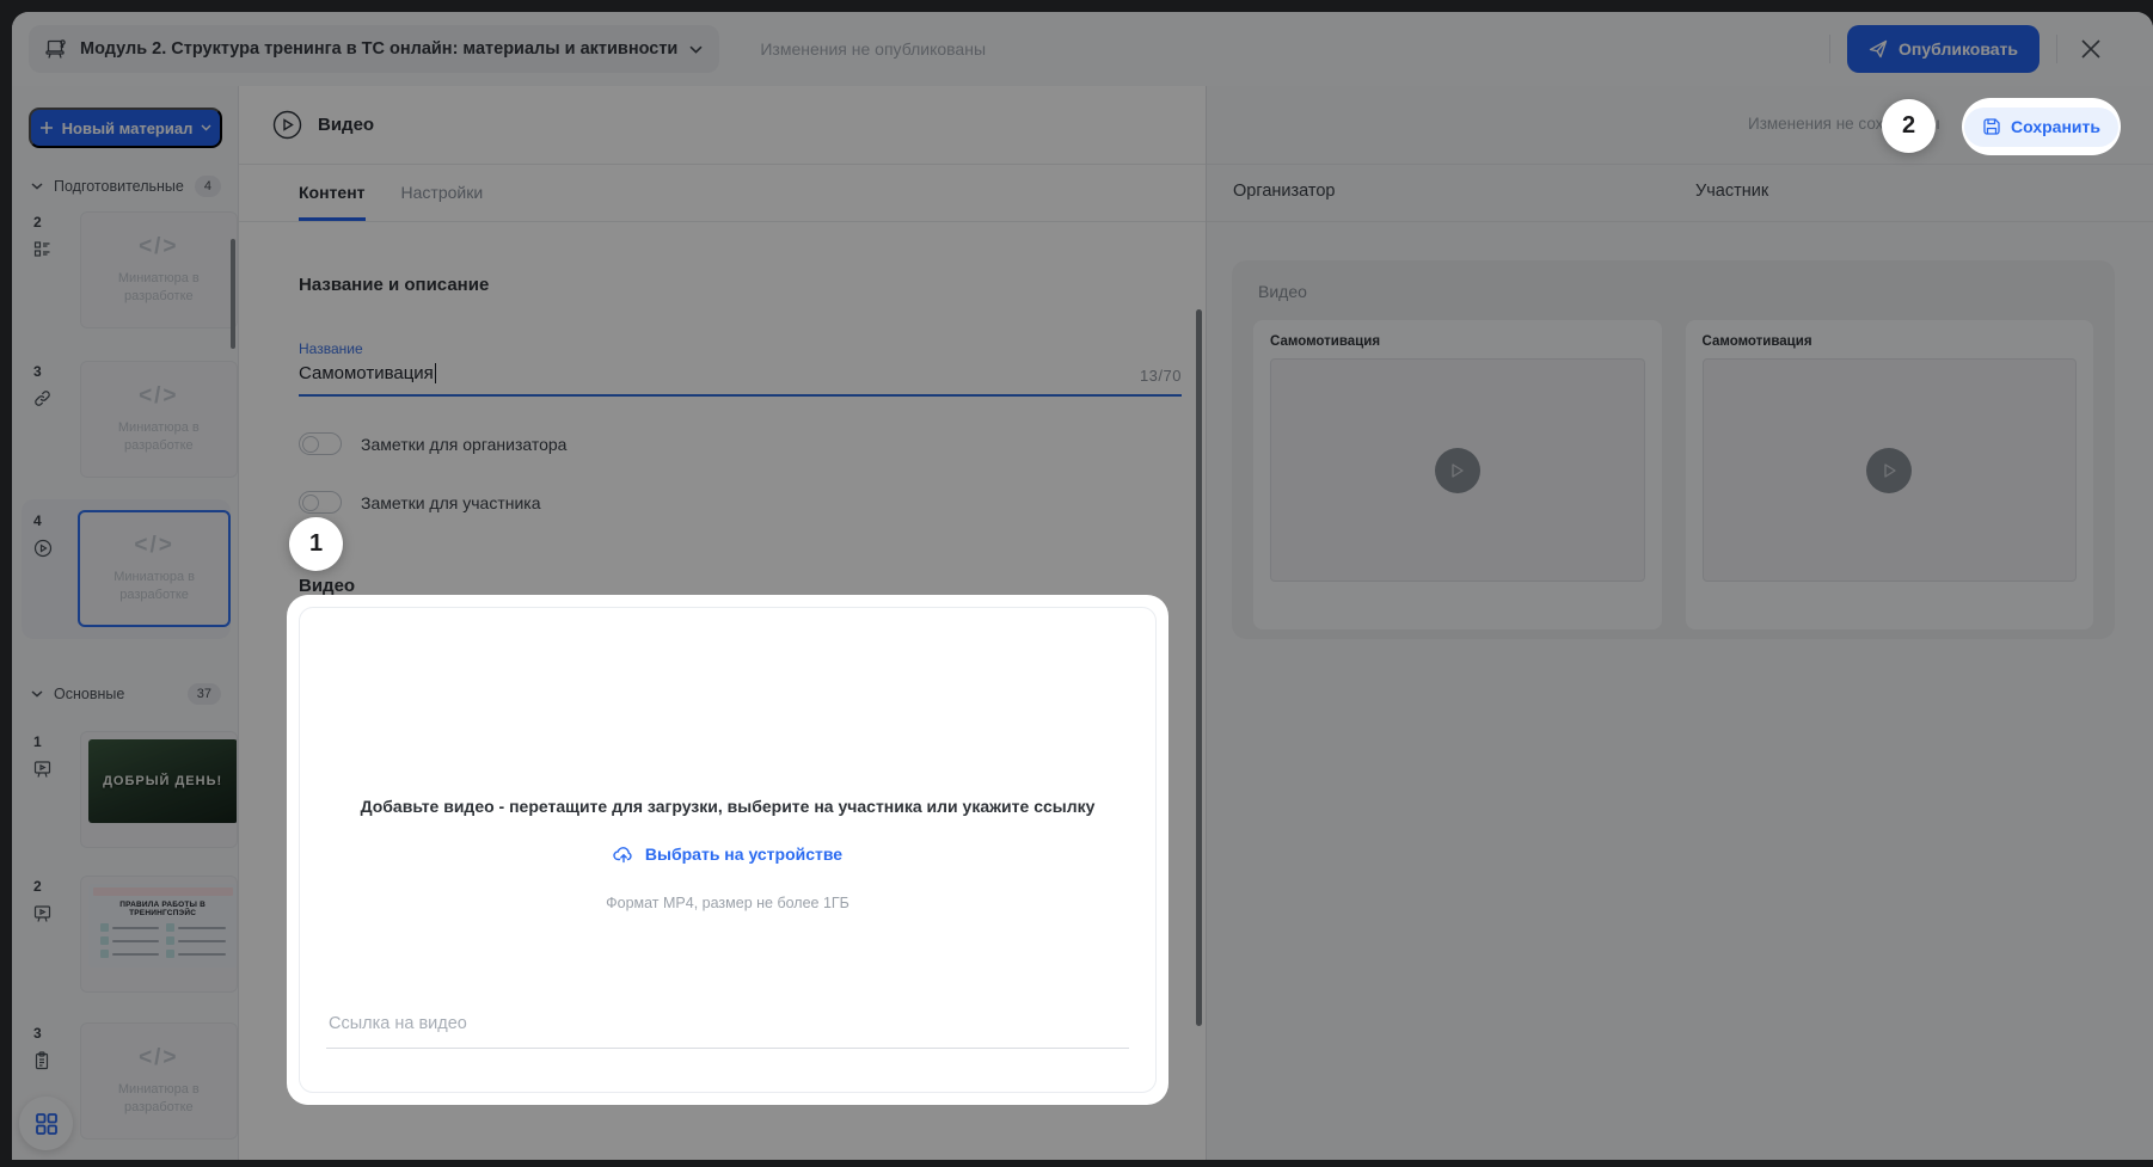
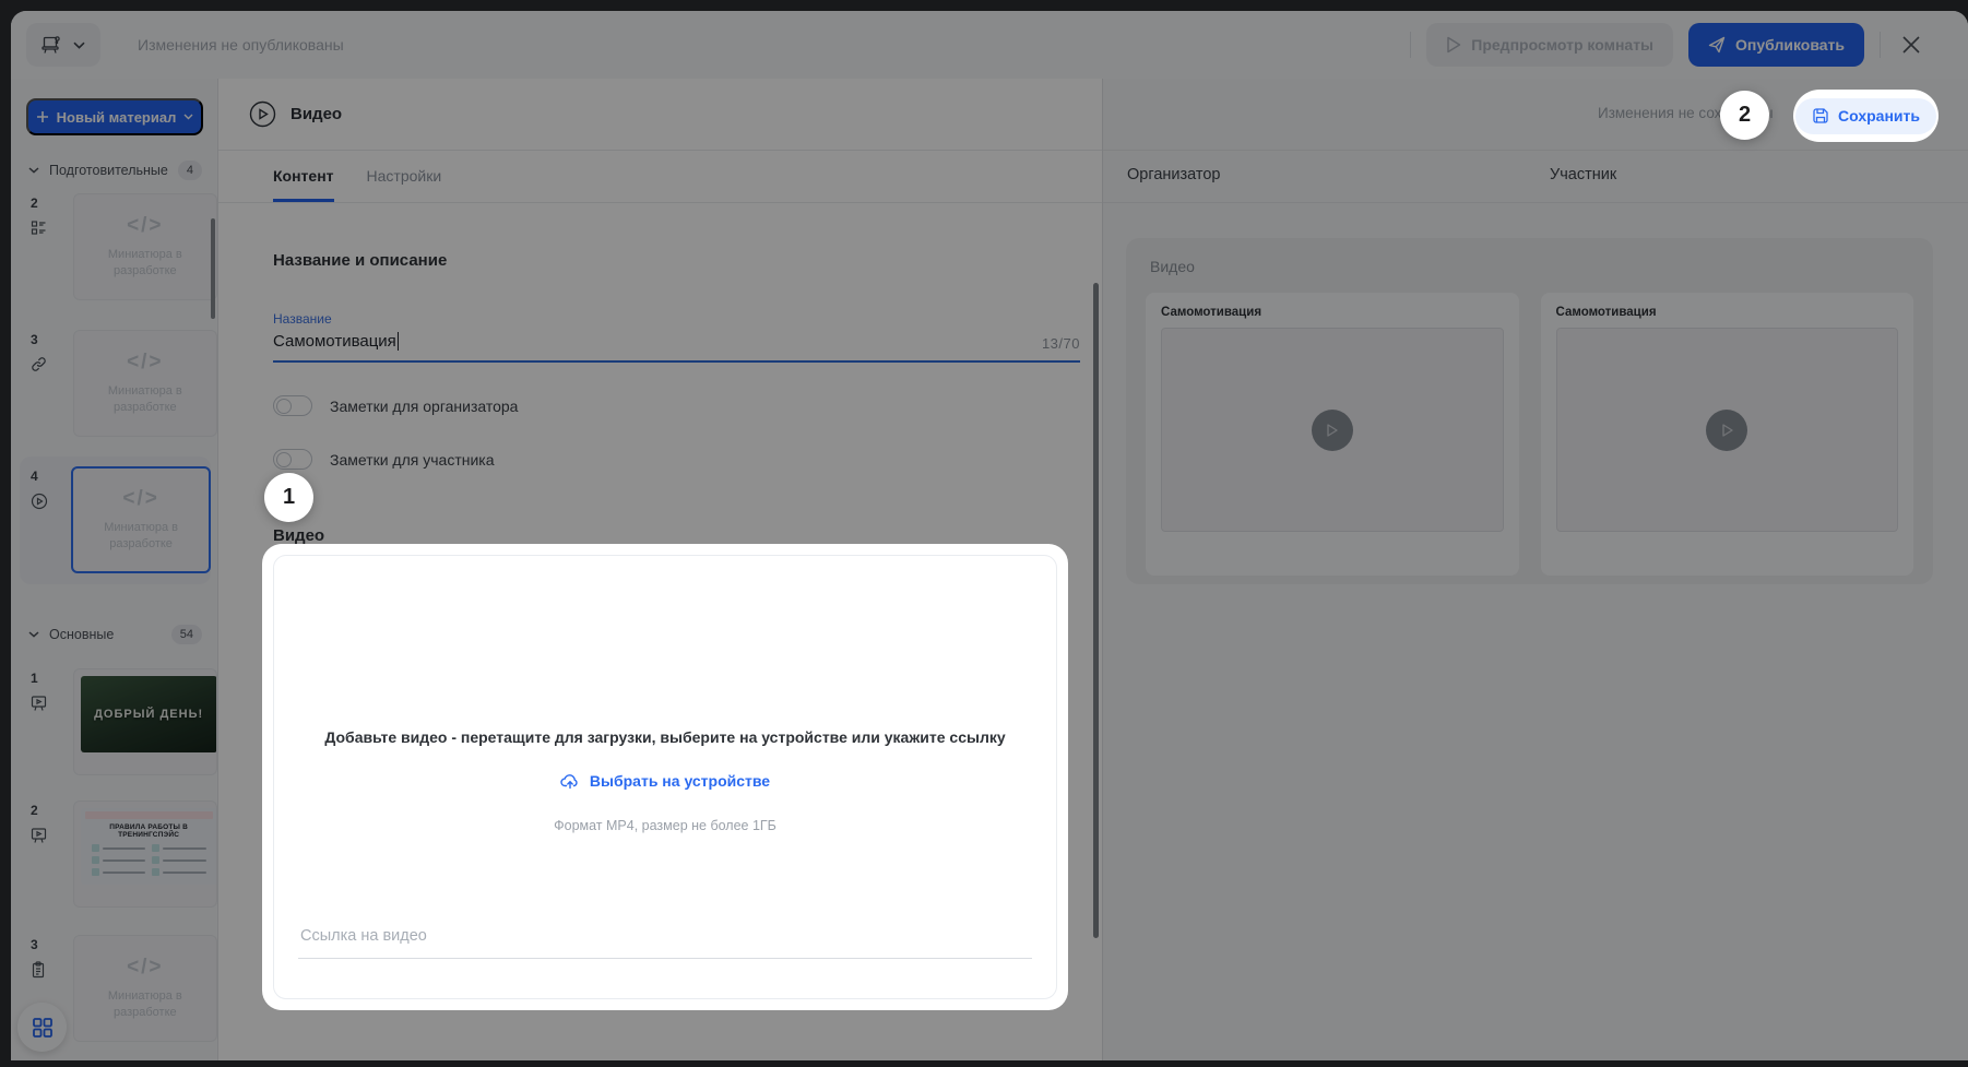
- Модуль 2. Структура тренинга в ТС онлайн: материалы и активности
  Изменения не опубликованы
+ Предпросмотр комнаты
  Опубликовать
  Новый материал
  Подготовительные
  4
  2
  </>
  Миниатюра в разработке
  3
  </>
  Миниатюра в разработке
  4
  </>
  Миниатюра в разработке
  Основные
- 37
+ 54
  1
  ДОБРЫЙ ДЕНЬ!
  2
  3
  </>
  Миниатюра в разработке
  Видео
  Контент
  Настройки
  Название и описание
  Название
  Самомотивация
  13/70
  Заметки для организатора
  Заметки для участника
  Видео
  Организатор
  Участник
  Видео
  Самомотивация
  Самомотивация
  Изменения не сох
  Сохранить
  2
- Добавьте видео - перетащите для загрузки, выберите на участника или укажите ссылку
+ Добавьте видео - перетащите для загрузки, выберите на устройстве или укажите ссылку
  Выбрать на устройстве
  Формат MP4, размер не более 1ГБ
  Ссылка на видео
  1
